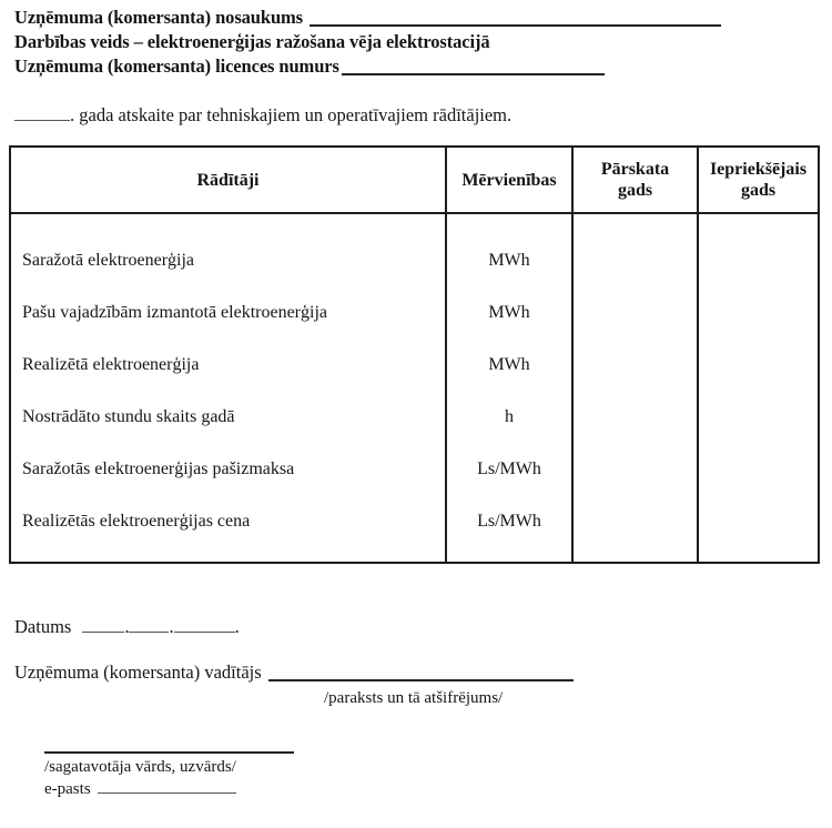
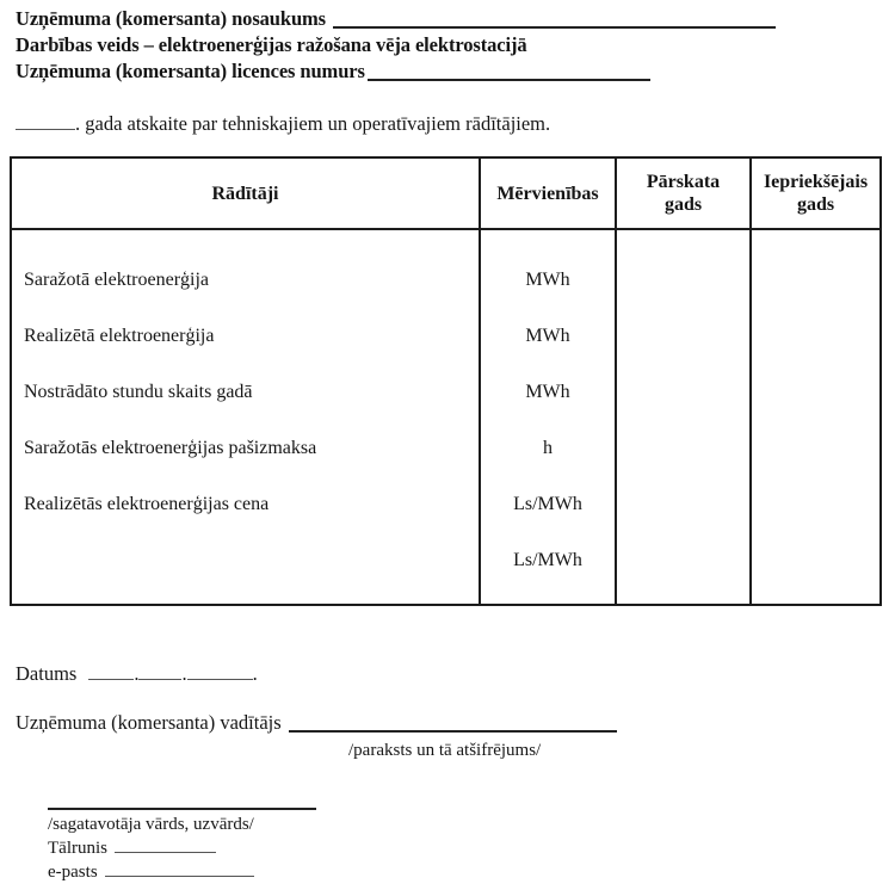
  Uzņēmuma (komersanta) nosaukums
  Darbības veids – elektroenerģijas ražošana vēja elektrostacijā
  Uzņēmuma (komersanta) licences numurs
  . gada atskaite par tehniskajiem un operatīvajiem rādītājiem.
  Rādītāji
  Mērvienības
  Pārskata
  gads
  Iepriekšējais
  gads
  Saražotā elektroenerģija
- Pašu vajadzībām izmantotā elektroenerģija
  Realizētā elektroenerģija
  Nostrādāto stundu skaits gadā
  Saražotās elektroenerģijas pašizmaksa
  Realizētās elektroenerģijas cena
  MWh
  MWh
  MWh
  h
  Ls/MWh
  Ls/MWh
  Datums . . .
  Uzņēmuma (komersanta) vadītājs
  /paraksts un tā atšifrējums/
  /sagatavotāja vārds, uzvārds/
+ Tālrunis
  e-pasts
